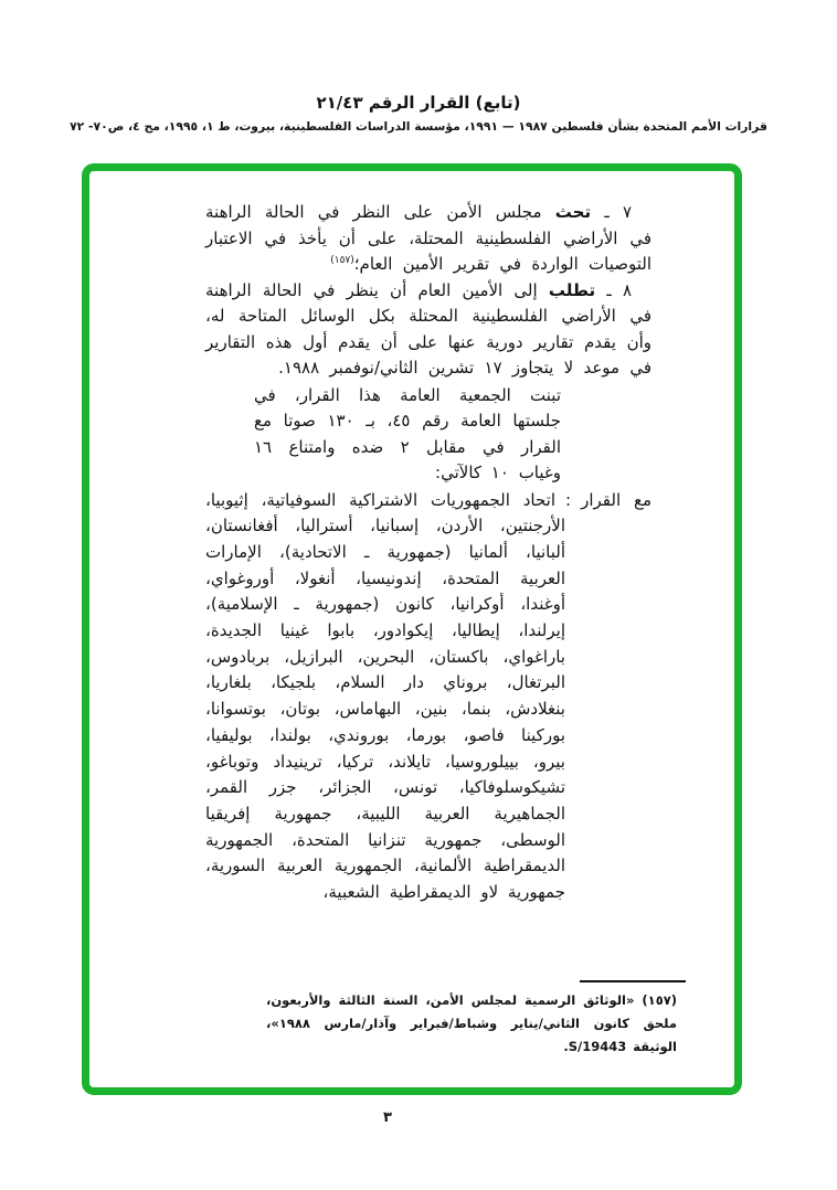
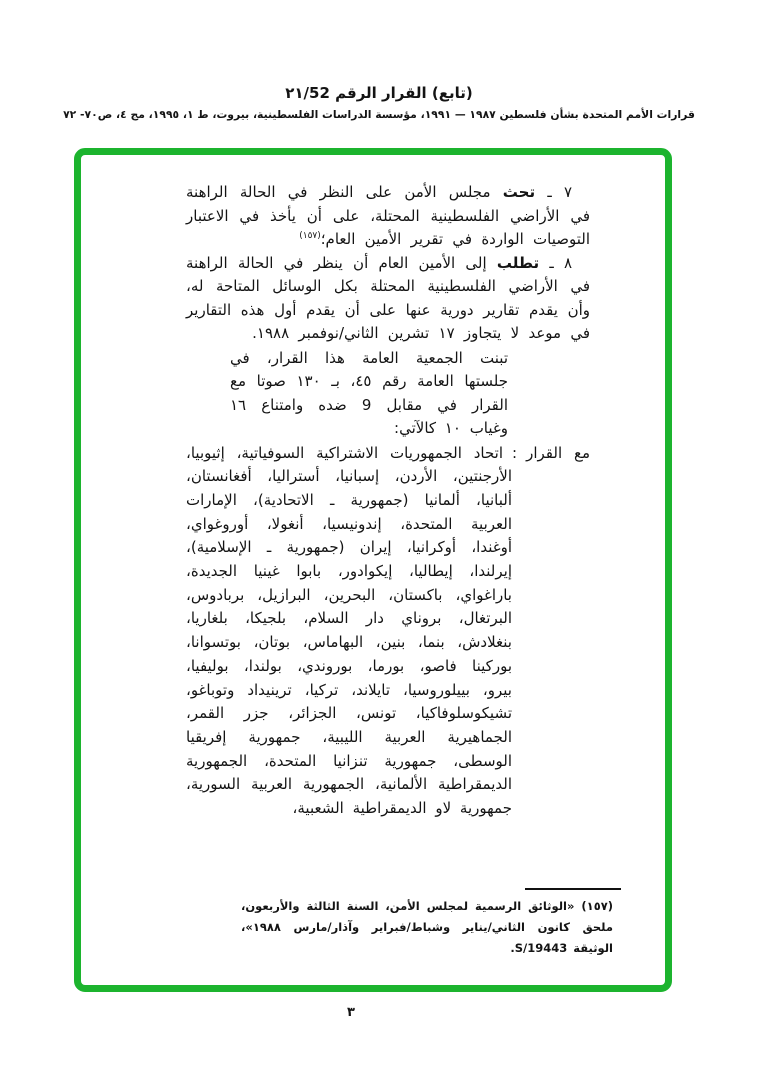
- (تابع) القرار الرقم ٢١/٤٣
+ (تابع) القرار الرقم ٢١/52
  قرارات الأمم المتحدة بشأن فلسطين ١٩٨٧ — ١٩٩١، مؤسسة الدراسات الفلسطينية، بيروت، ط ١، ١٩٩٥، مج ٤، ص٧٠- ٧٢
  ٧ ـ تحث مجلس الأمن على النظر في الحالة الراهنة في الأراضي الفلسطينية المحتلة، على أن يأخذ في الاعتبار التوصيات الواردة في تقرير الأمين العام؛(١٥٧)
  ٨ ـ تطلب إلى الأمين العام أن ينظر في الحالة الراهنة في الأراضي الفلسطينية المحتلة بكل الوسائل المتاحة له، وأن يقدم تقارير دورية عنها على أن يقدم أول هذه التقارير في موعد لا يتجاوز ١٧ تشرين الثاني/نوفمبر ١٩٨٨.
- تبنت الجمعية العامة هذا القرار، في جلستها العامة رقم ٤٥، بـ ١٣٠ صوتا مع القرار في مقابل ٢ ضده وامتناع ١٦ وغياب ١٠ كالآتي:
+ تبنت الجمعية العامة هذا القرار، في جلستها العامة رقم ٤٥، بـ ١٣٠ صوتا مع القرار في مقابل 9 ضده وامتناع ١٦ وغياب ١٠ كالآتي:
- مع القرار:اتحاد الجمهوريات الاشتراكية السوفياتية، إثيوبيا، الأرجنتين، الأردن، إسبانيا، أستراليا، أفغانستان، ألبانيا، ألمانيا (جمهورية ـ الاتحادية)، الإمارات العربية المتحدة، إندونيسيا، أنغولا، أوروغواي، أوغندا، أوكرانيا، كانون (جمهورية ـ الإسلامية)، إيرلندا، إيطاليا، إيكوادور، بابوا غينيا الجديدة، باراغواي، باكستان، البحرين، البرازيل، بربادوس، البرتغال، بروناي دار السلام، بلجيكا، بلغاريا، بنغلادش، بنما، بنين، البهاماس، بوتان، بوتسوانا، بوركينا فاصو، بورما، بوروندي، بولندا، بوليفيا، بيرو، بييلوروسيا، تايلاند، تركيا، ترينيداد وتوباغو، تشيكوسلوفاكيا، تونس، الجزائر، جزر القمر، الجماهيرية العربية الليبية، جمهورية إفريقيا الوسطى، جمهورية تنزانيا المتحدة، الجمهورية الديمقراطية الألمانية، الجمهورية العربية السورية، جمهورية لاو الديمقراطية الشعبية،
+ مع القرار:اتحاد الجمهوريات الاشتراكية السوفياتية، إثيوبيا، الأرجنتين، الأردن، إسبانيا، أستراليا، أفغانستان، ألبانيا، ألمانيا (جمهورية ـ الاتحادية)، الإمارات العربية المتحدة، إندونيسيا، أنغولا، أوروغواي، أوغندا، أوكرانيا، إيران (جمهورية ـ الإسلامية)، إيرلندا، إيطاليا، إيكوادور، بابوا غينيا الجديدة، باراغواي، باكستان، البحرين، البرازيل، بربادوس، البرتغال، بروناي دار السلام، بلجيكا، بلغاريا، بنغلادش، بنما، بنين، البهاماس، بوتان، بوتسوانا، بوركينا فاصو، بورما، بوروندي، بولندا، بوليفيا، بيرو، بييلوروسيا، تايلاند، تركيا، ترينيداد وتوباغو، تشيكوسلوفاكيا، تونس، الجزائر، جزر القمر، الجماهيرية العربية الليبية، جمهورية إفريقيا الوسطى، جمهورية تنزانيا المتحدة، الجمهورية الديمقراطية الألمانية، الجمهورية العربية السورية، جمهورية لاو الديمقراطية الشعبية،
  (١٥٧) «الوثائق الرسمية لمجلس الأمن، السنة الثالثة والأربعون، ملحق كانون الثاني/يناير وشباط/فبراير وآذار/مارس ١٩٨٨»، الوثيقة S/19443.
  ٣
